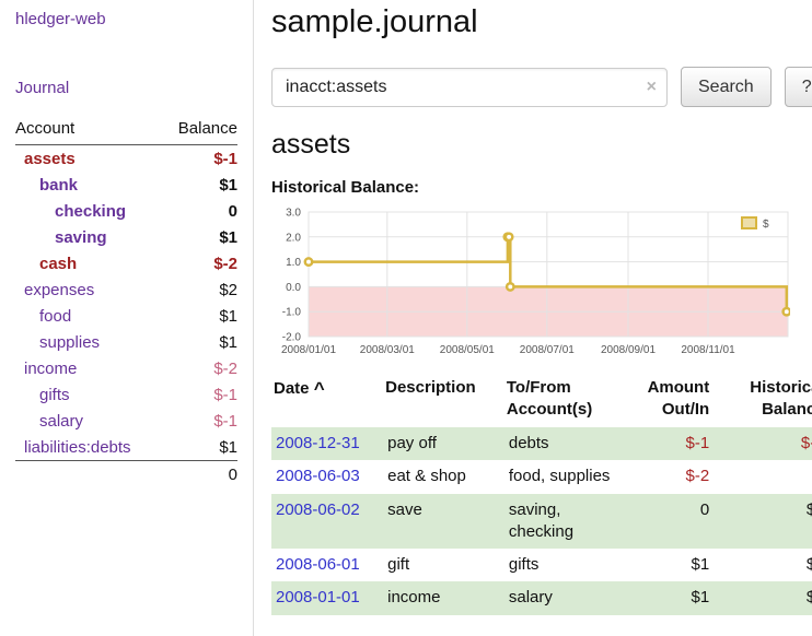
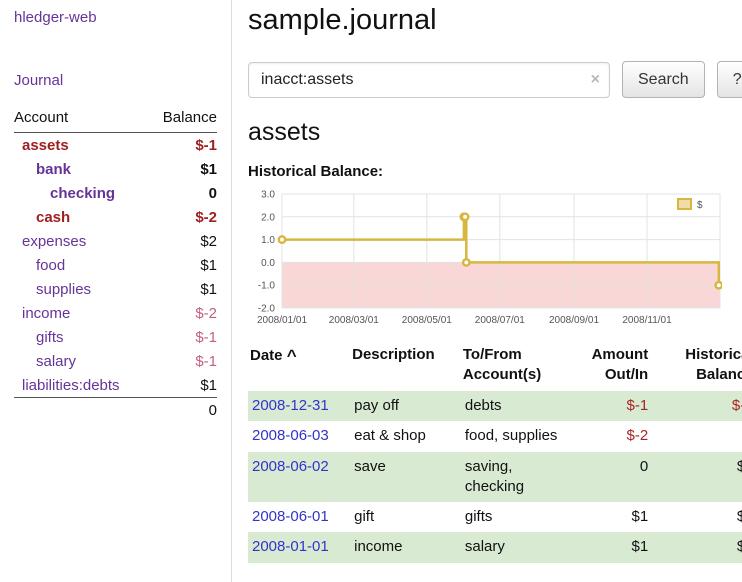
  hledger-web
  Journal
  Account	Balance
  assets	$-1
  bank	$1
  checking	0
- saving	$1
  cash	$-2
  expenses	$2
  food	$1
  supplies	$1
  income	$-2
  gifts	$-1
  salary	$-1
  liabilities:debts	$1
  	0
  sample.journal
  inacct:assets
  ×
  Search
  ?
  assets
  Historical Balance:
  3.0
  2.0
  1.0
  0.0
  -1.0
  -2.0
  2008/01/01
  2008/03/01
  2008/05/01
  2008/07/01
  2008/09/01
  2008/11/01
  $
  Date ^	Description	To/From Account(s)	Amount Out/In	Historic Balanc
  2008-12-31	pay off	debts	$-1	$
  2008-06-03	eat & shop	food, supplies	$-2
  2008-06-02	save	saving, checking	0	$
  2008-06-01	gift	gifts	$1	$
  2008-01-01	income	salary	$1	$
